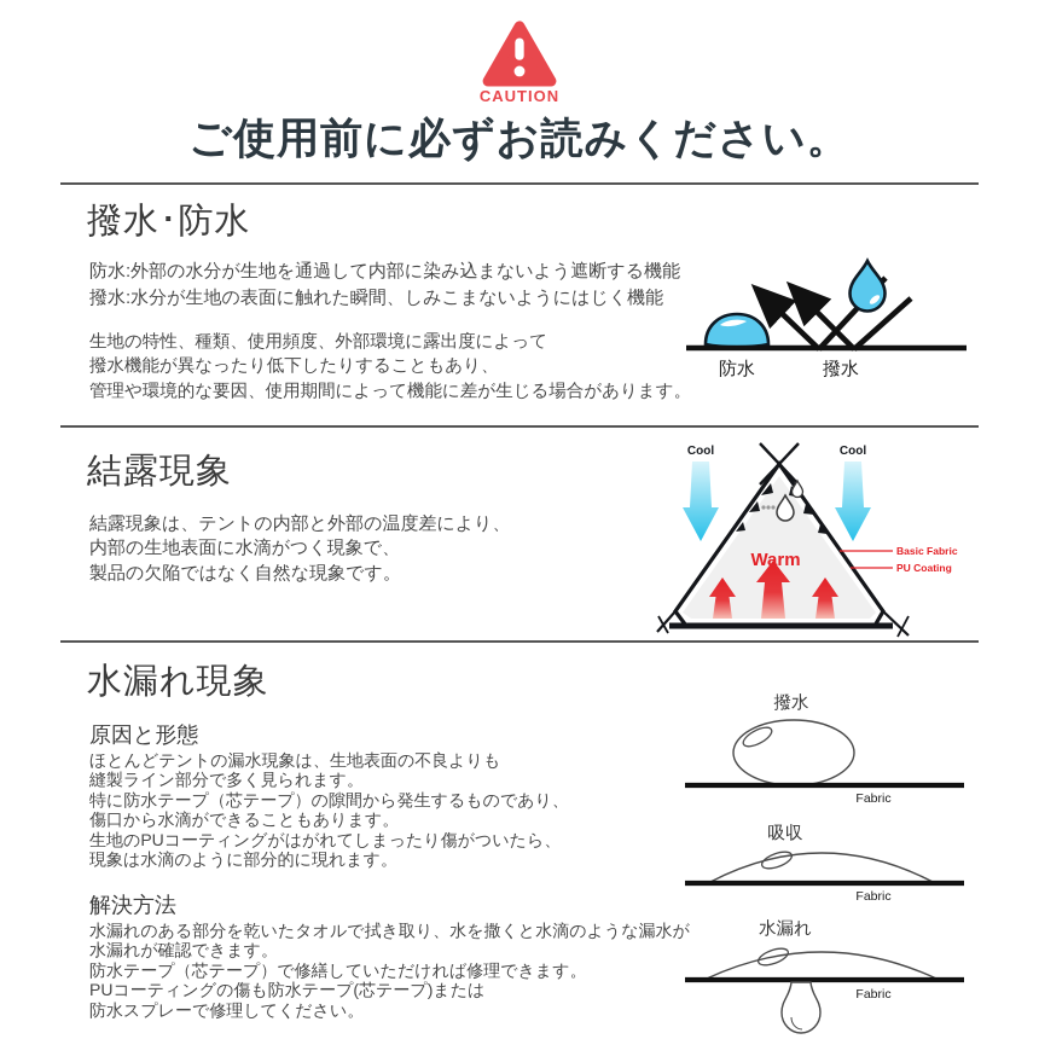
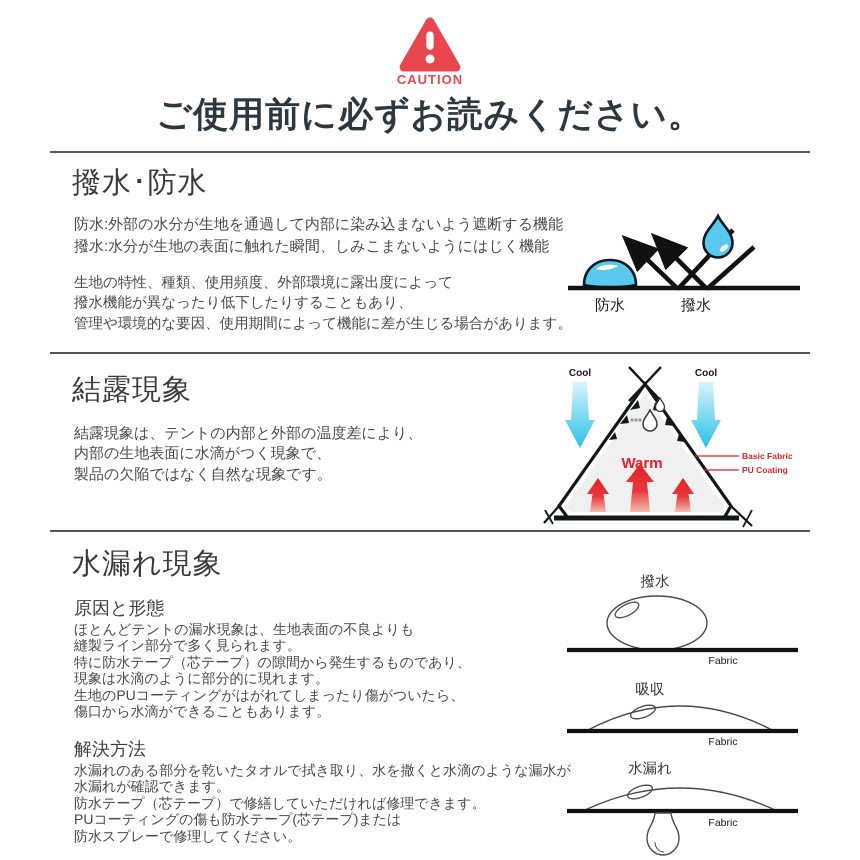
  CAUTION
  ご使用前に必ずお読みください。
  撥水･防水
  防水:外部の水分が生地を通過して内部に染み込まないよう遮断する機能
  撥水:水分が生地の表面に触れた瞬間、しみこまないようにはじく機能
  生地の特性、種類、使用頻度、外部環境に露出度によって
  撥水機能が異なったり低下したりすることもあり、
  管理や環境的な要因、使用期間によって機能に差が生じる場合があります。
  防水
  撥水
  結露現象
  結露現象は、テントの内部と外部の温度差により、
  内部の生地表面に水滴がつく現象で、
  製品の欠陥ではなく自然な現象です。
  Cool
  Cool
  Warm
  Basic Fabric
  PU Coating
  水漏れ現象
  原因と形態
  ほとんどテントの漏水現象は、生地表面の不良よりも
  縫製ライン部分で多く見られます。
  特に防水テープ（芯テープ）の隙間から発生するものであり、
- 傷口から水滴ができることもあります。
+ 現象は水滴のように部分的に現れます。
  生地のPUコーティングがはがれてしまったり傷がついたら、
- 現象は水滴のように部分的に現れます。
+ 傷口から水滴ができることもあります。
  解決方法
  水漏れのある部分を乾いたタオルで拭き取り、水を撒くと水滴のような漏水が
  水漏れが確認できます。
  防水テープ（芯テープ）で修繕していただければ修理できます。
  PUコーティングの傷も防水テープ(芯テープ)または
  防水スプレーで修理してください。
  撥水
  Fabric
  吸収
  Fabric
  水漏れ
  Fabric
